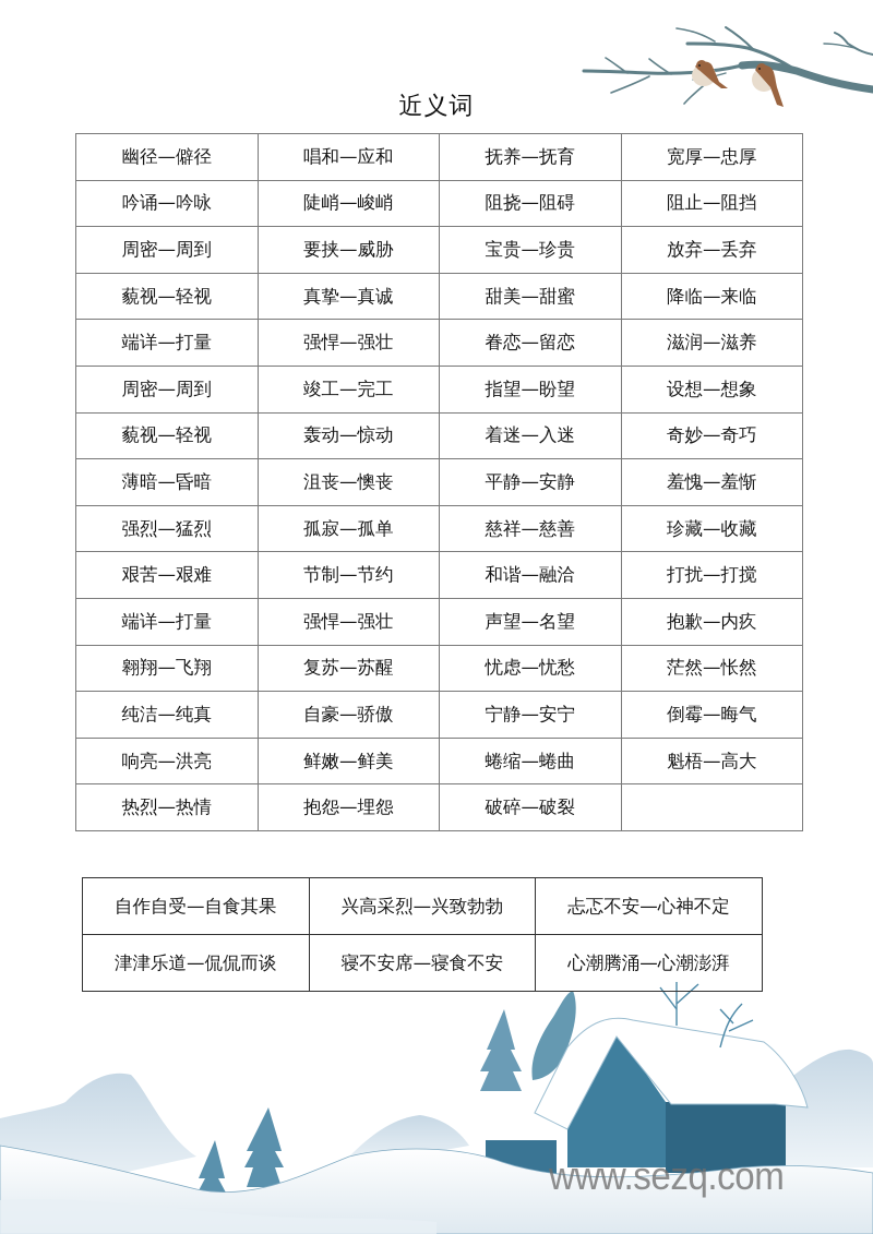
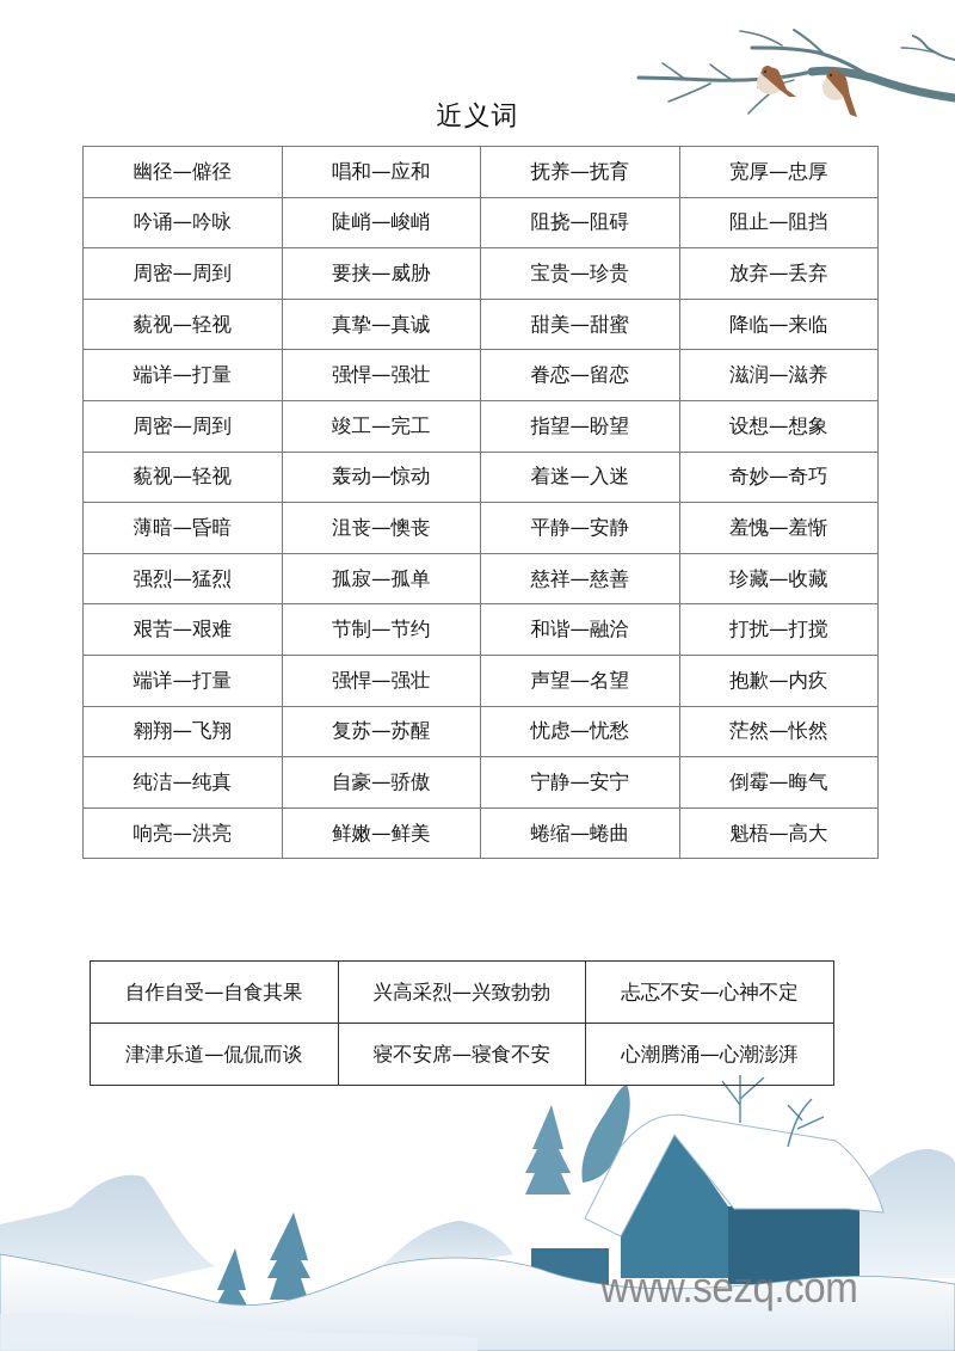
  近义词
  幽径—僻径	唱和—应和	抚养—抚育	宽厚—忠厚
  吟诵—吟咏	陡峭—峻峭	阻挠—阻碍	阻止—阻挡
  周密—周到	要挟—威胁	宝贵—珍贵	放弃—丢弃
  藐视—轻视	真挚—真诚	甜美—甜蜜	降临—来临
  端详—打量	强悍—强壮	眷恋—留恋	滋润—滋养
  周密—周到	竣工—完工	指望—盼望	设想—想象
  藐视—轻视	轰动—惊动	着迷—入迷	奇妙—奇巧
  薄暗—昏暗	沮丧—懊丧	平静—安静	羞愧—羞惭
  强烈—猛烈	孤寂—孤单	慈祥—慈善	珍藏—收藏
  艰苦—艰难	节制—节约	和谐—融洽	打扰—打搅
  端详—打量	强悍—强壮	声望—名望	抱歉—内疚
  翱翔—飞翔	复苏—苏醒	忧虑—忧愁	茫然—怅然
  纯洁—纯真	自豪—骄傲	宁静—安宁	倒霉—晦气
  响亮—洪亮	鲜嫩—鲜美	蜷缩—蜷曲	魁梧—高大
- 热烈—热情	抱怨—埋怨	破碎—破裂
  自作自受—自食其果	兴高采烈—兴致勃勃	忐忑不安—心神不定
  津津乐道—侃侃而谈	寝不安席—寝食不安	心潮腾涌—心潮澎湃
  www.sezq.com
